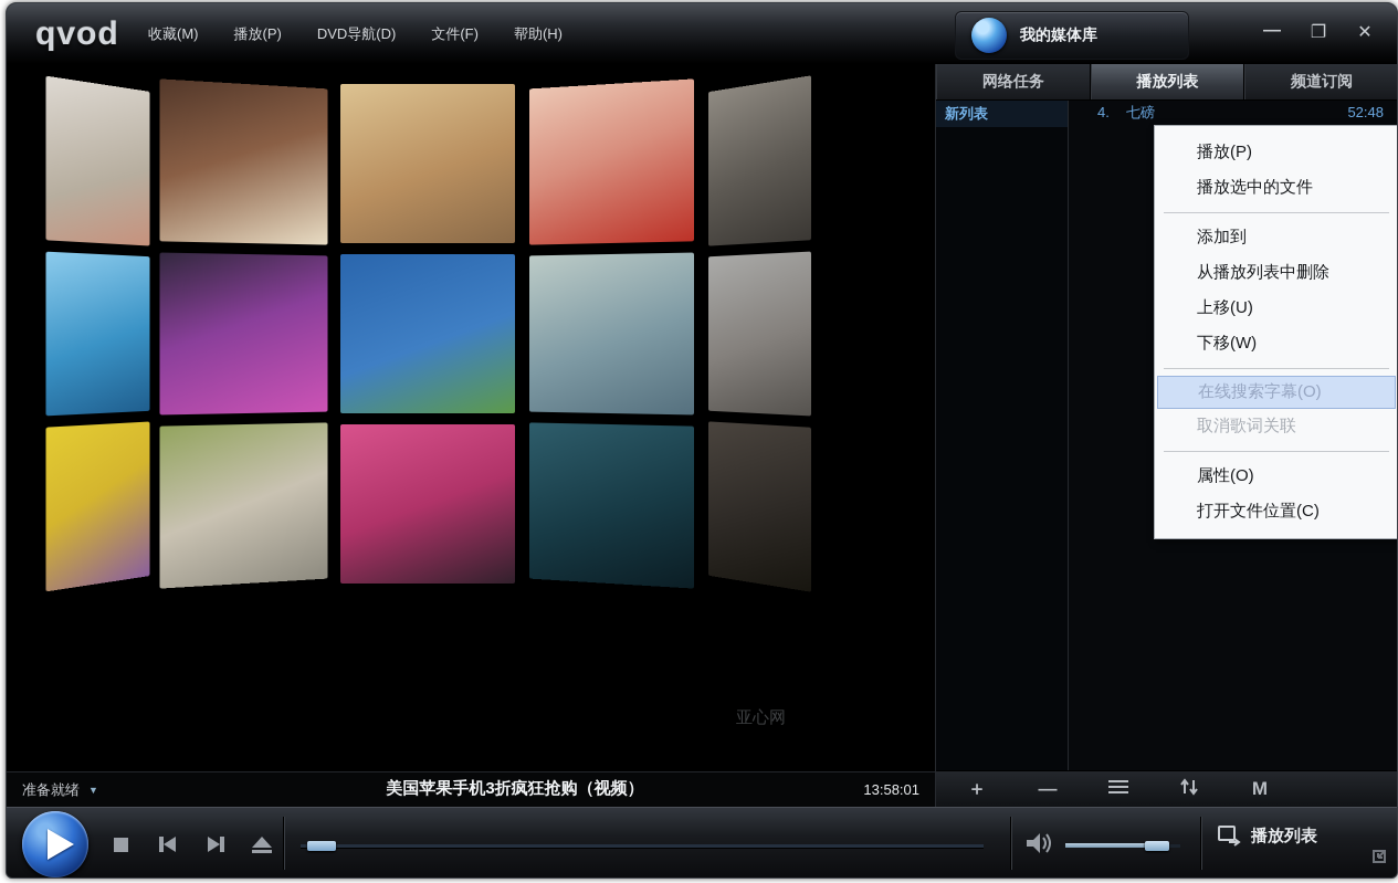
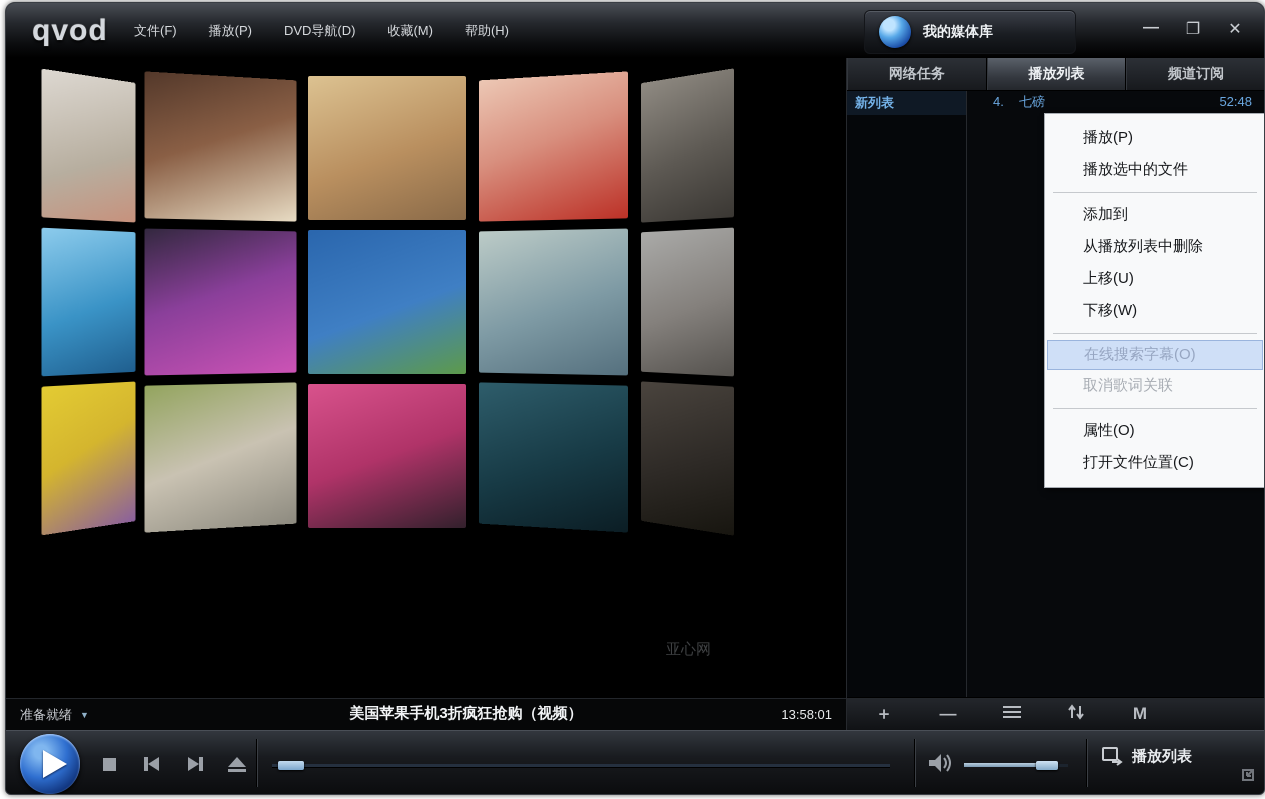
  qvod
- 收藏(M)
+ 文件(F)
  播放(P)
  DVD导航(D)
- 文件(F)
+ 收藏(M)
  帮助(H)
  我的媒体库
  —
  ❐
  ✕
  亚心网
  网络任务
  播放列表
  频道订阅
  新列表
  4.
  七磅
  52:48
  ＋
  —
  M
  准备就绪
  ▼
  美国苹果手机3折疯狂抢购（视频）
  13:58:01
  播放列表
  播放(P)
  播放选中的文件
  添加到
  从播放列表中删除
  上移(U)
  下移(W)
  在线搜索字幕(O)
  取消歌词关联
  属性(O)
  打开文件位置(C)
